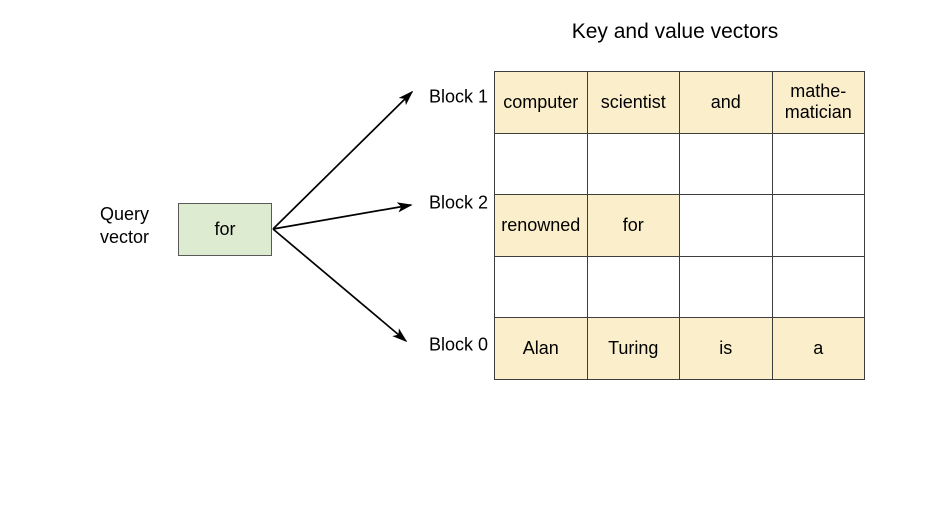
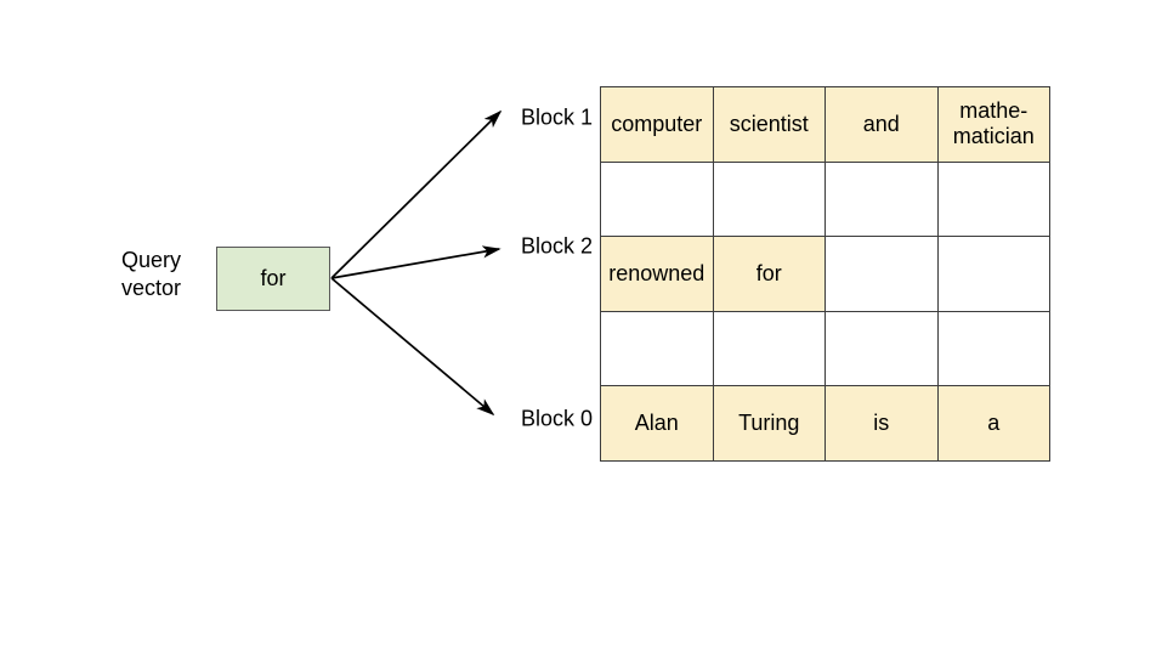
- Key and value vectors
  Query
  vector
  for
  Block 1
  Block 2
  Block 0
  computer	scientist	and	mathe-matician
  renowned	for
  Alan	Turing	is	a
